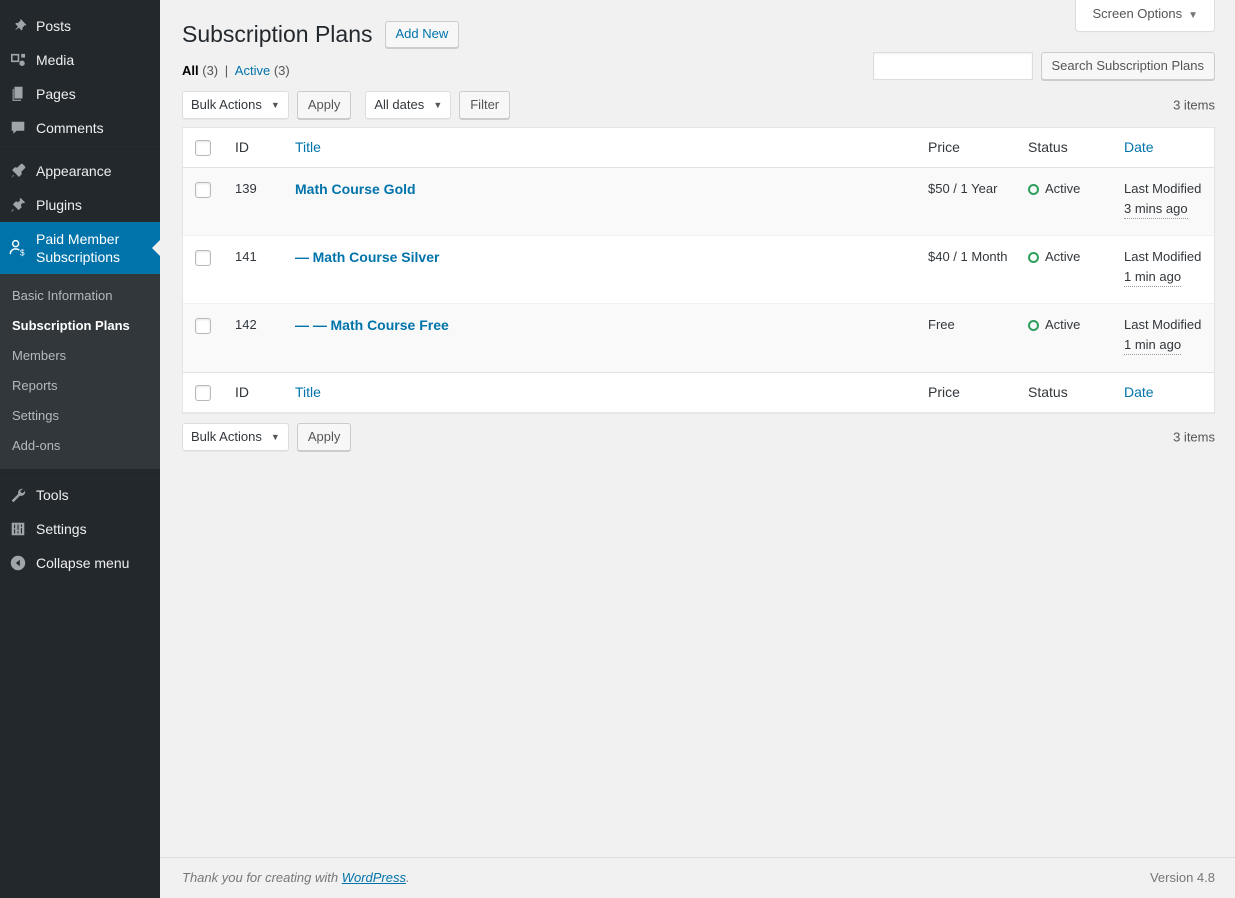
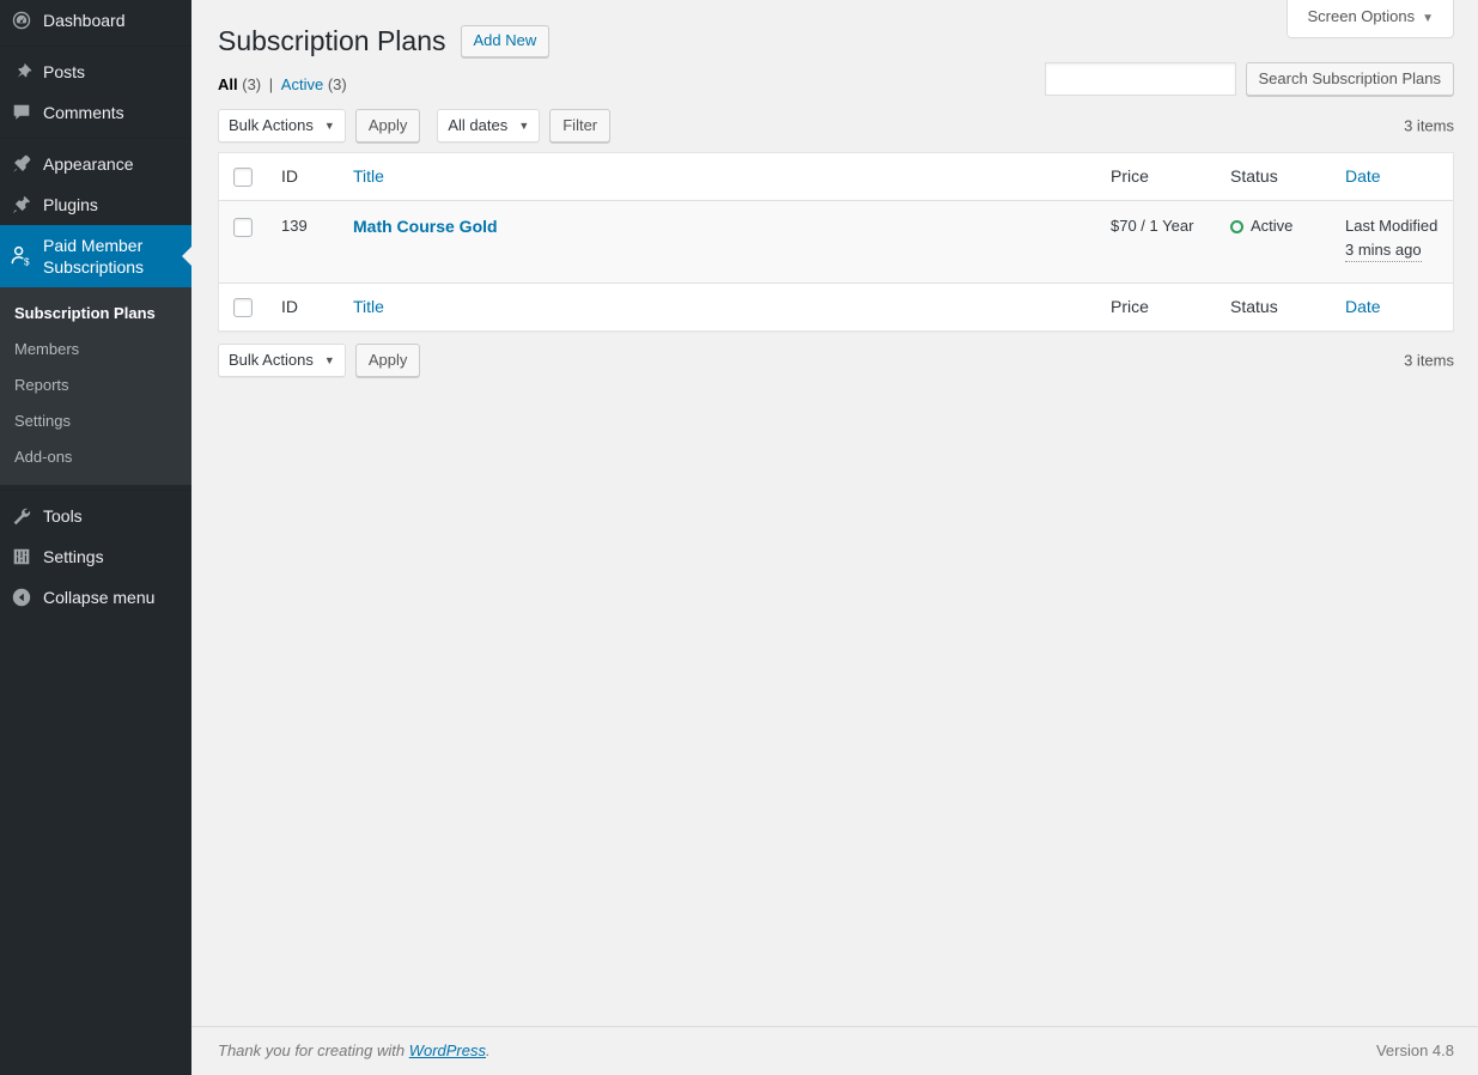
+ Dashboard
  Posts
- Media
- Pages
  Comments
  Appearance
  Plugins
  $
  Paid Member Subscriptions
- Basic Information
  Subscription Plans
  Members
  Reports
  Settings
  Add-ons
  Tools
  Settings
  Collapse menu
  Screen Options ▼
  Subscription Plans
  Add New
  Search Subscription Plans
  All (3) | Active (3)
  Bulk Actions
  ▼
  Apply
  All dates
  ▼
  Filter
  3 items
  	ID	Title	Price	Status	Date
- 	139	Math Course Gold	$50 / 1 Year	Active	Last Modified 3 mins ago
+ 	139	Math Course Gold	$70 / 1 Year	Active	Last Modified 3 mins ago
- 	141	— Math Course Silver	$40 / 1 Month	Active	Last Modified 1 min ago
- 	142	— — Math Course Free	Free	Active	Last Modified 1 min ago
  	ID	Title	Price	Status	Date
  Bulk Actions
  ▼
  Apply
  3 items
  Thank you for creating with WordPress.
  Version 4.8
